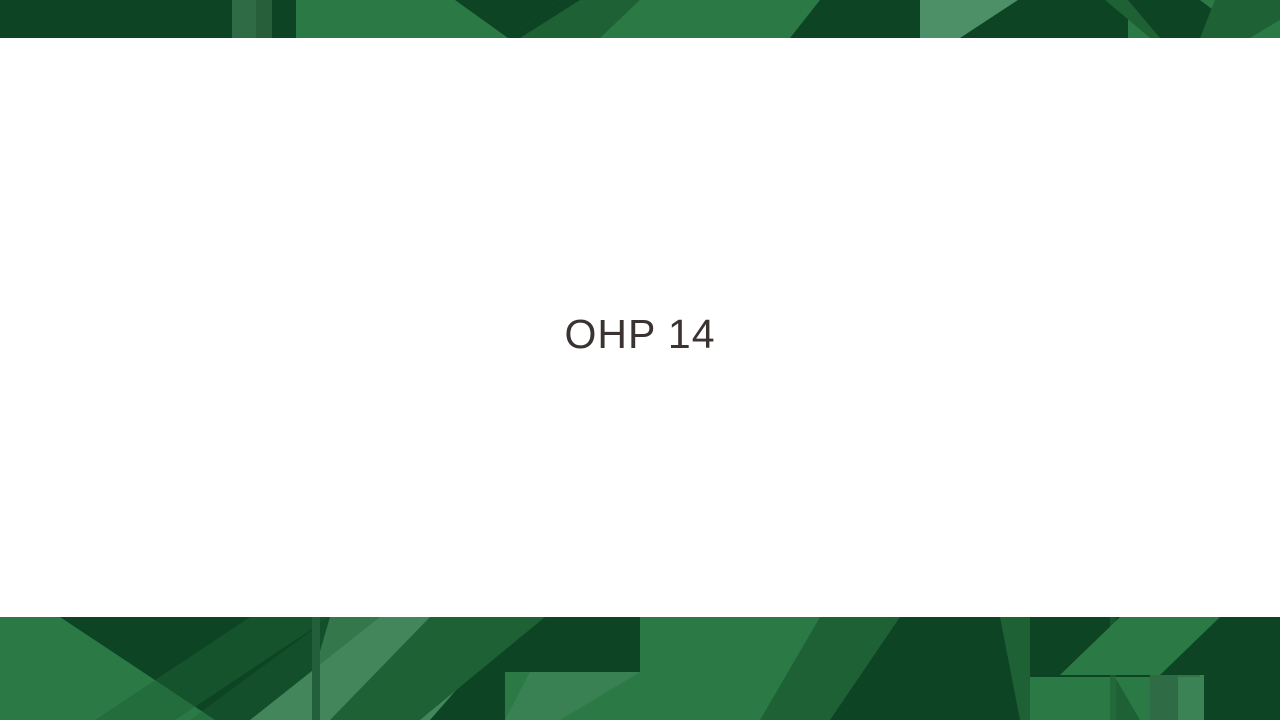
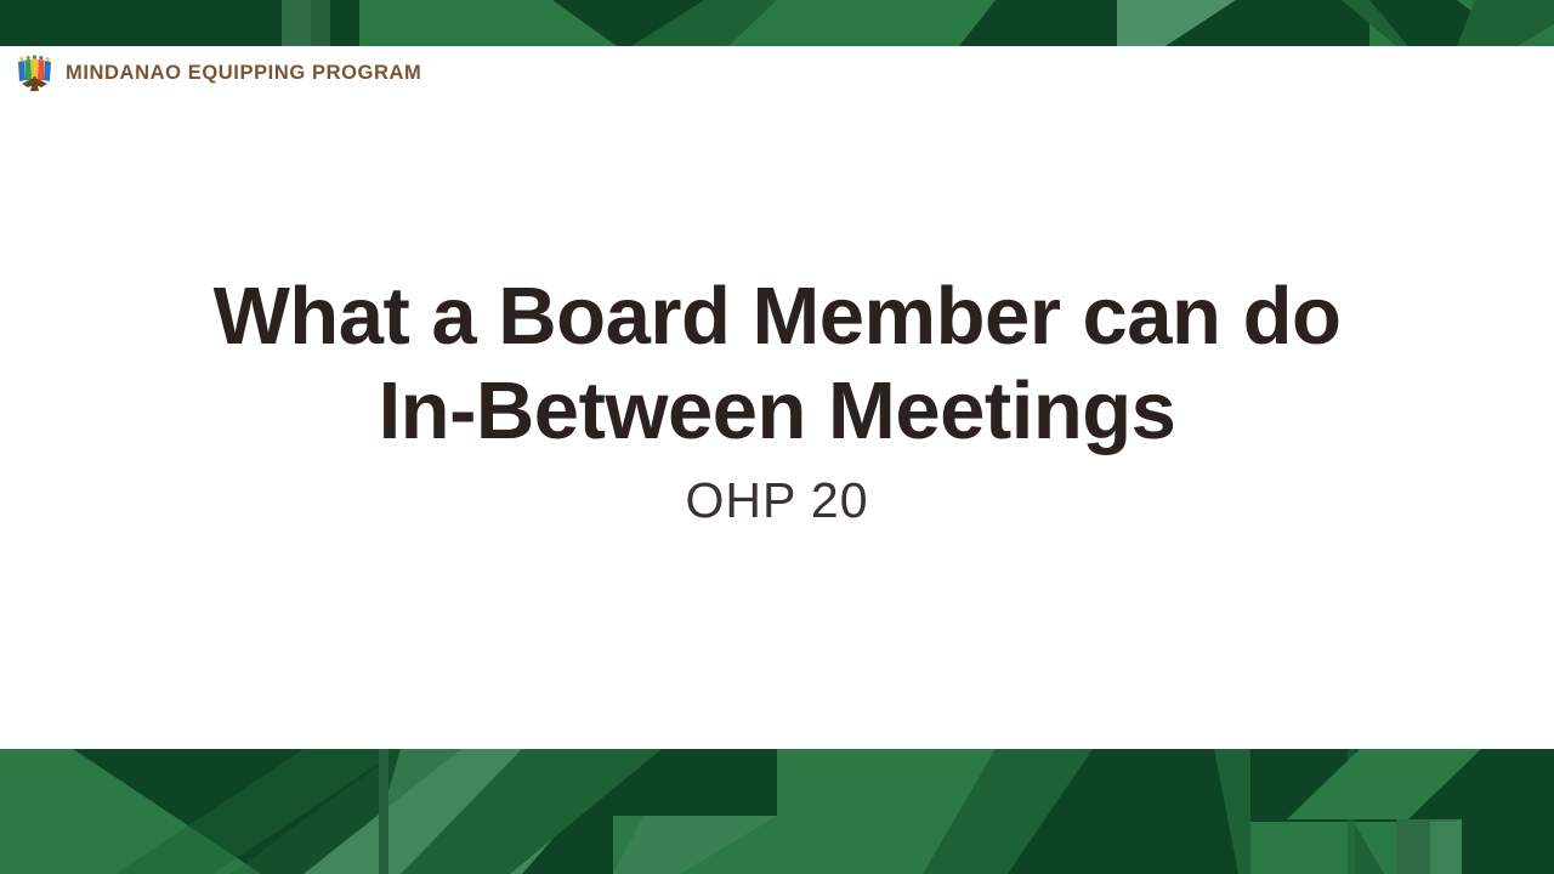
+ MINDANAO EQUIPPING PROGRAM
+ What a Board Member can do In-Between Meetings
- OHP 14
+ OHP 20
